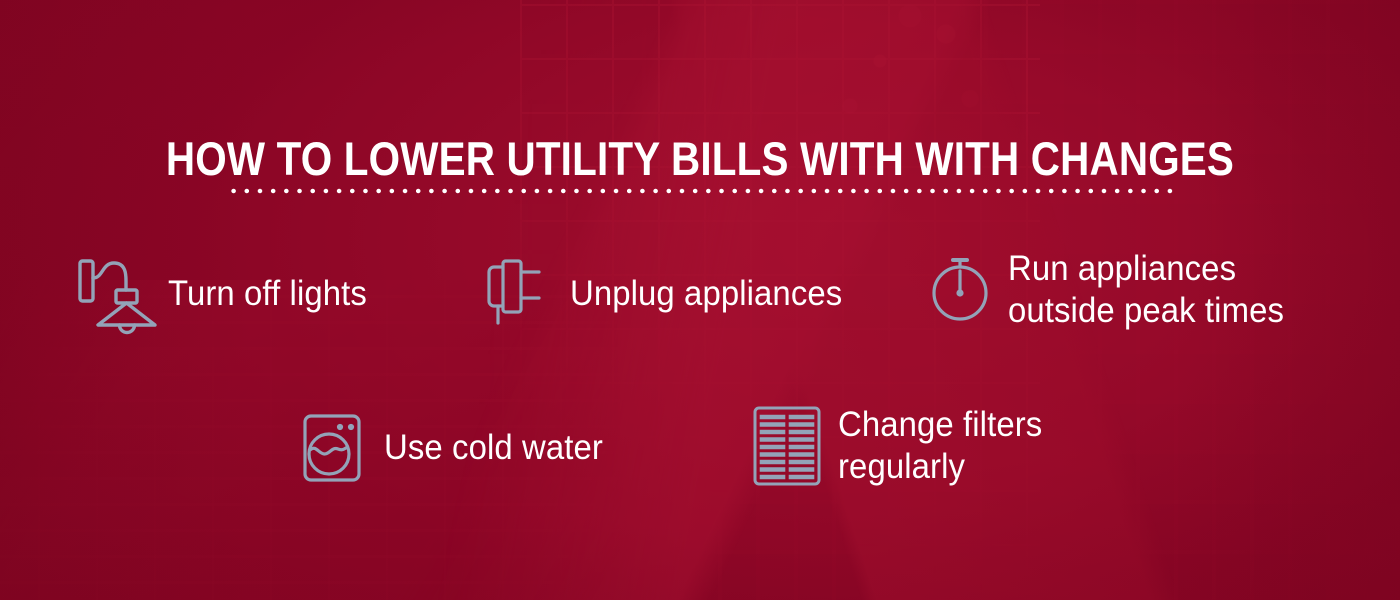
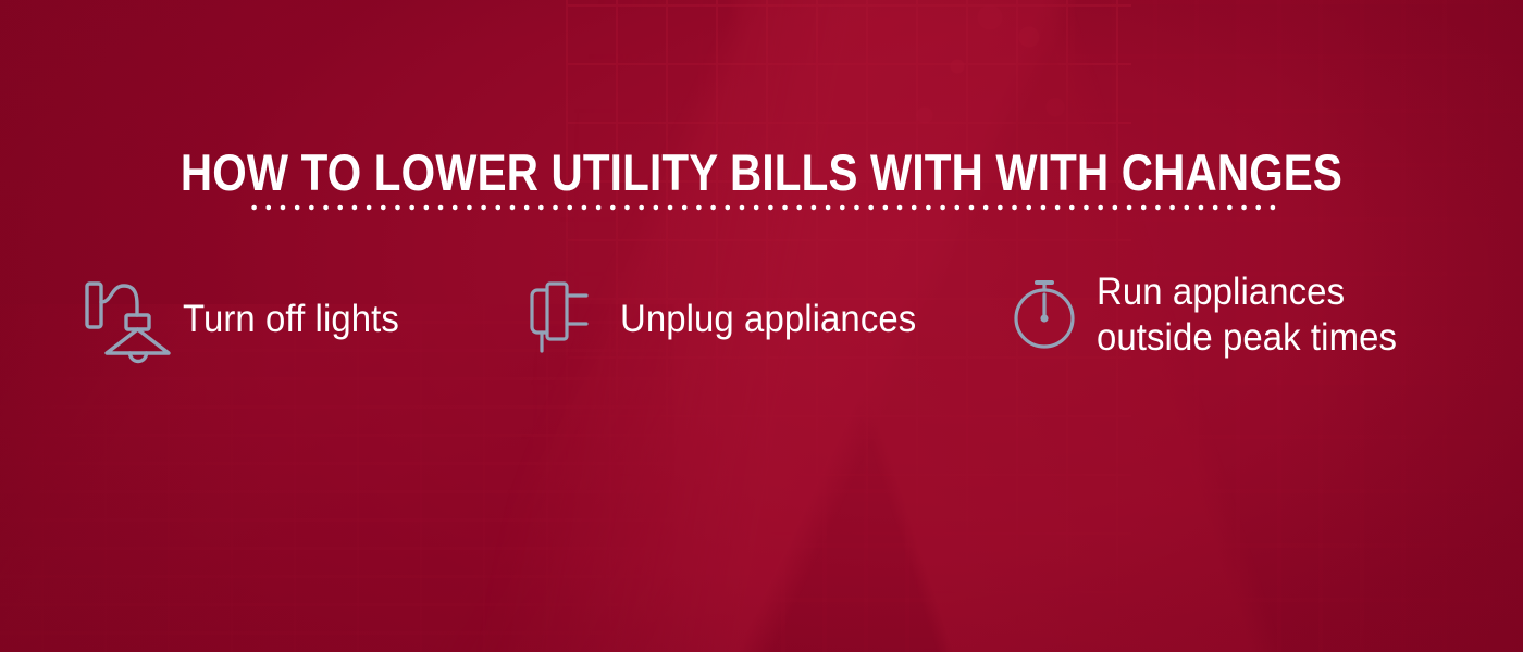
  HOW TO LOWER UTILITY BILLS WITH WITH CHANGES
  Turn off lights
  Unplug appliances
  Run appliances
  outside peak times
- Use cold water
- Change filters
- regularly
